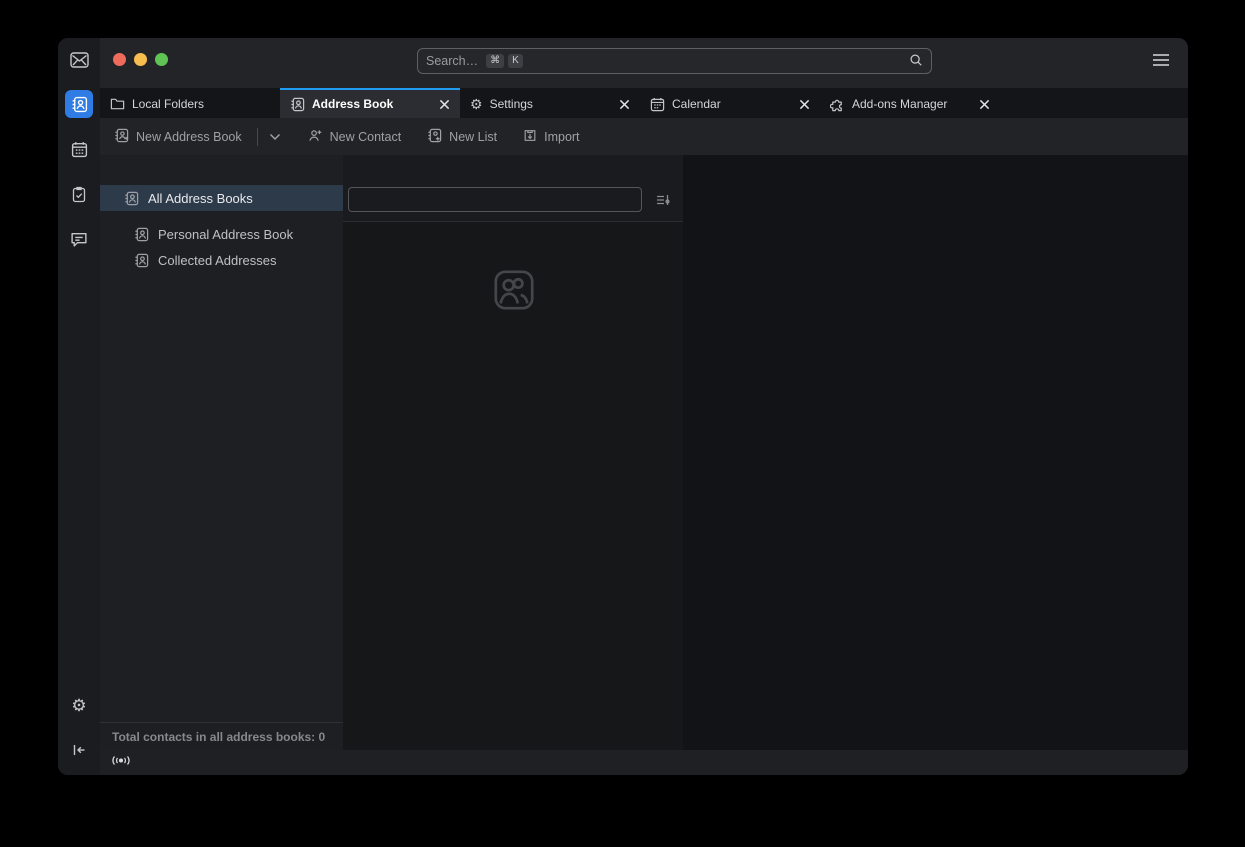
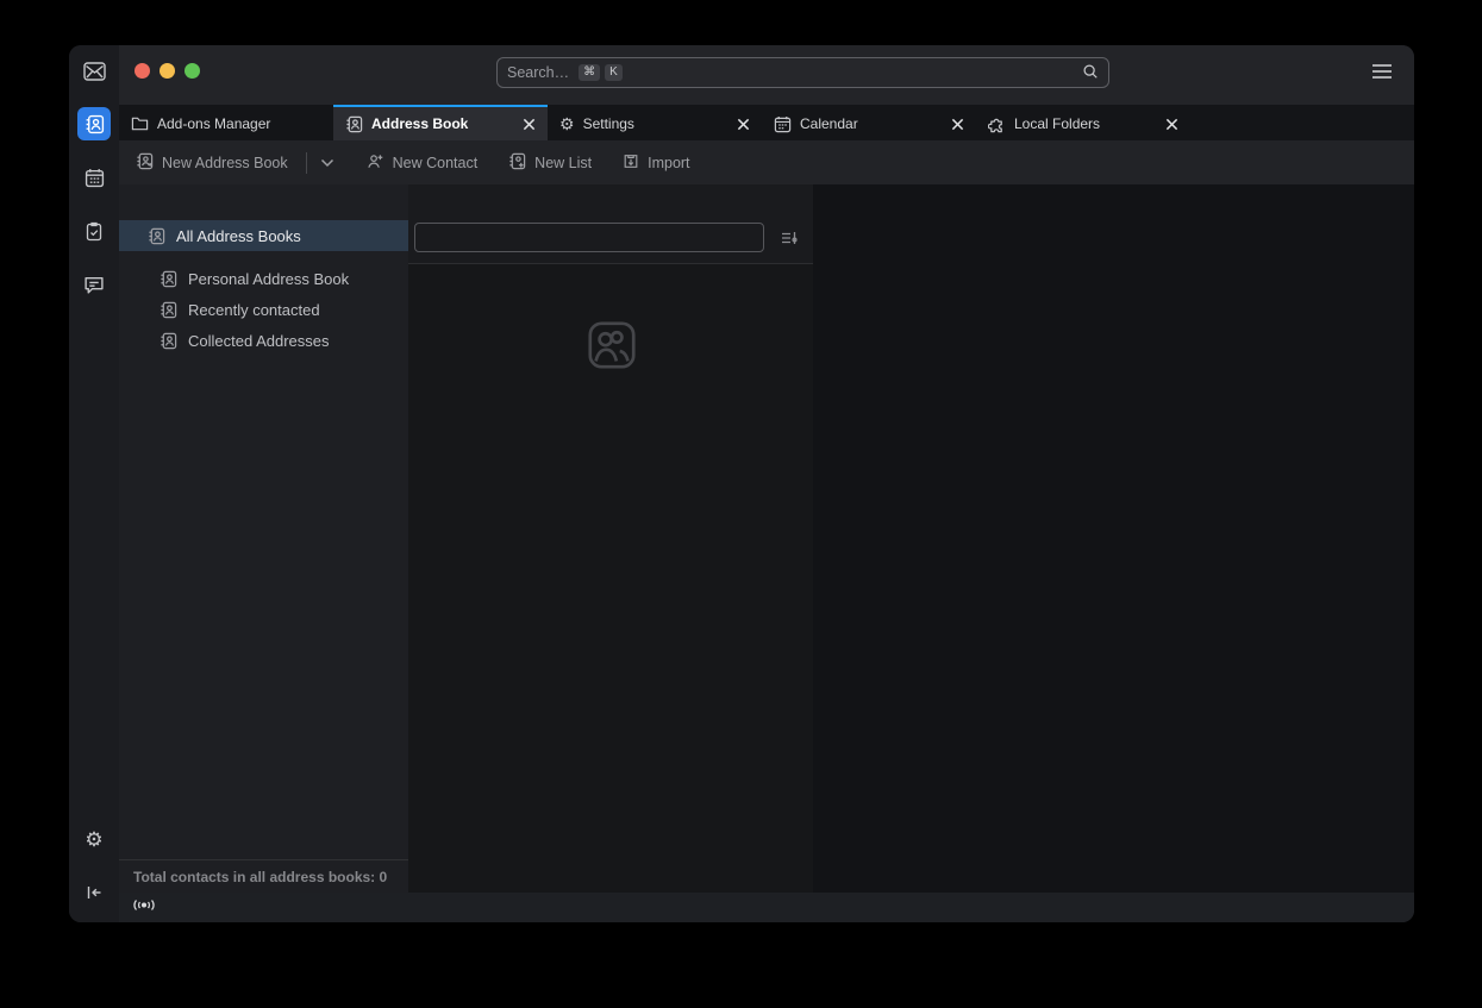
  ⚙
  Search…
  ⌘
  K
- Local Folders
+ Add-ons Manager
  Address Book
  ⚙
  Settings
  Calendar
- Add-ons Manager
+ Local Folders
  New Address Book
  New Contact
  New List
  Import
  All Address Books
  Personal Address Book
+ Recently contacted
  Collected Addresses
  Total contacts in all address books: 0
